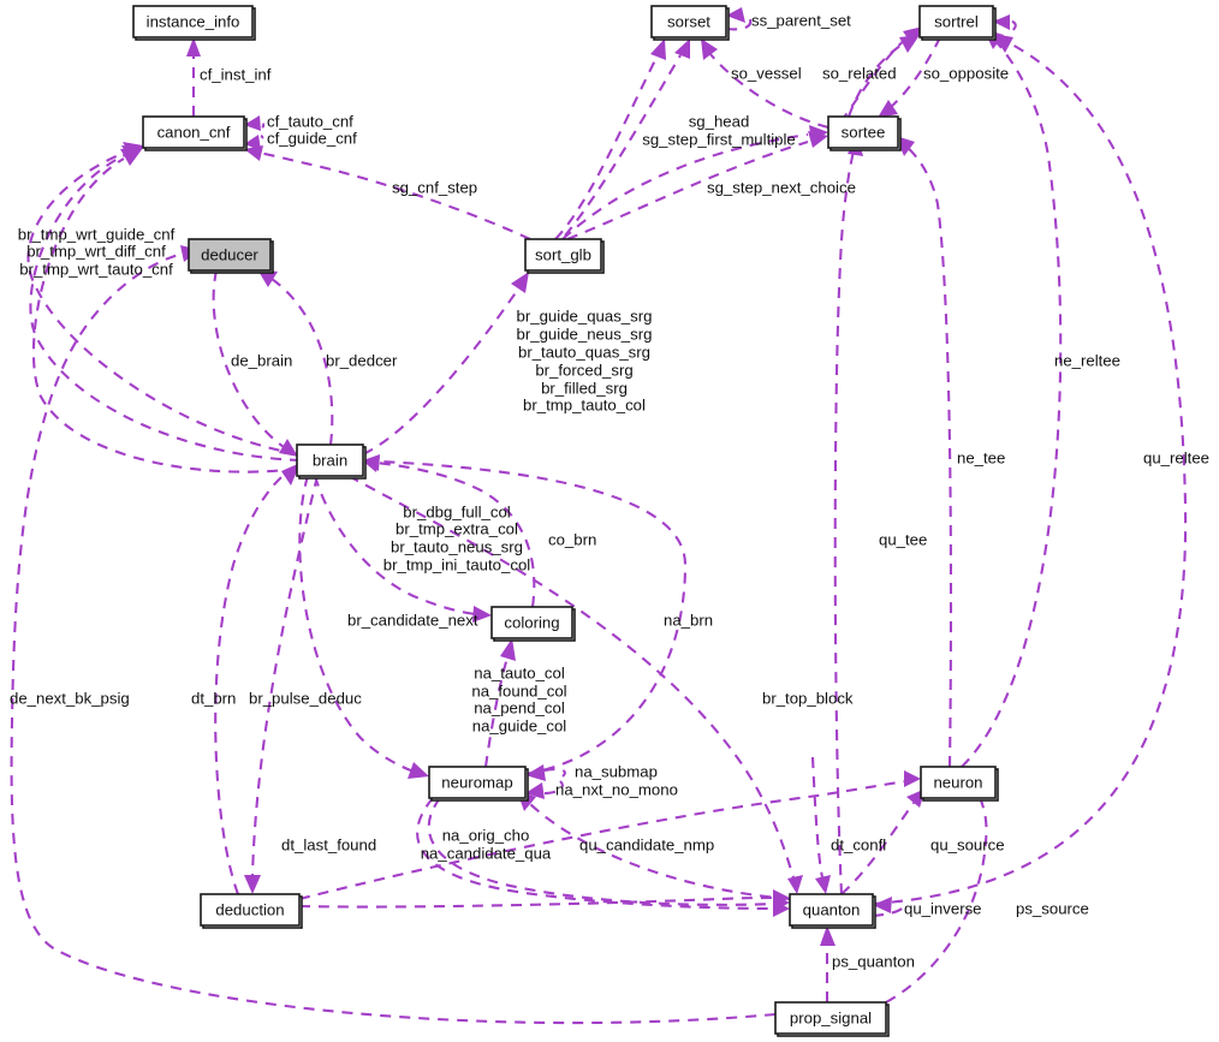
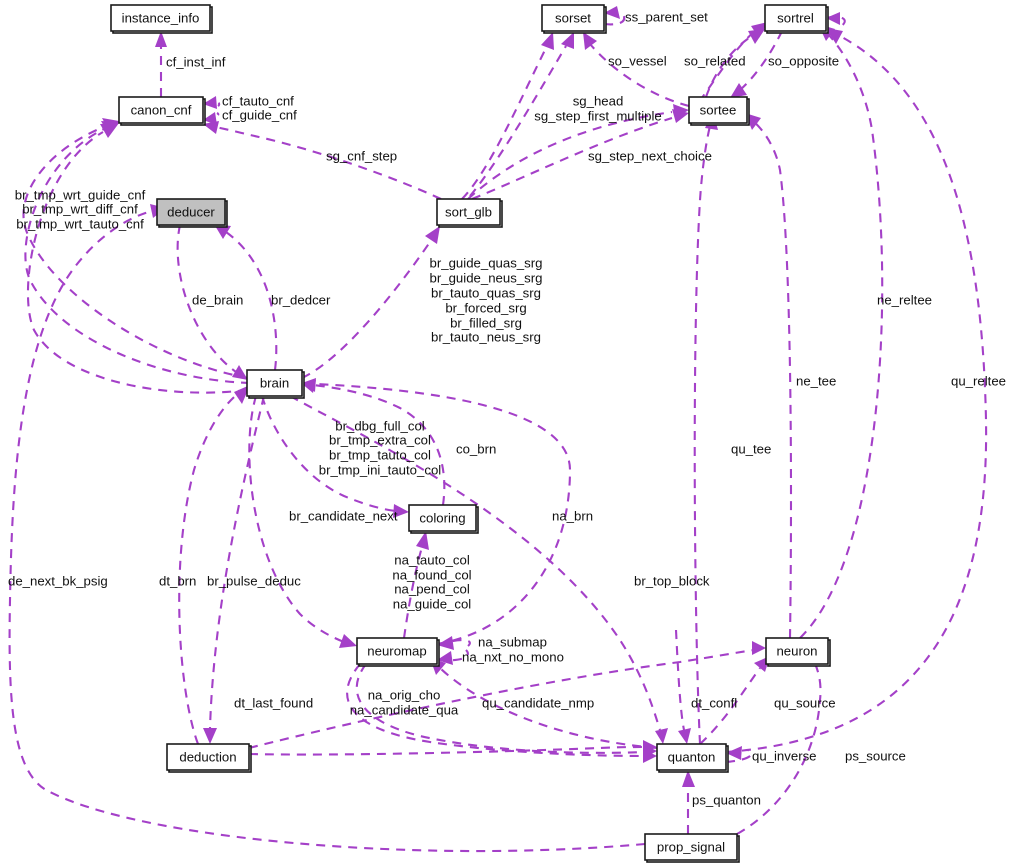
  cf_inst_inf
  cf_tauto_cnf
  cf_guide_cnf
  br_tmp_wrt_guide_cnf
  br_tmp_wrt_diff_cnf
  br_tmp_wrt_tauto_cnf
  sg_cnf_step
  ss_parent_set
  so_vessel
  so_related
  so_opposite
  sg_head
  sg_step_first_multiple
  sg_step_next_choice
  br_guide_quas_srg
  br_guide_neus_srg
  br_tauto_quas_srg
  br_forced_srg
  br_filled_srg
- br_tmp_tauto_col
+ br_tauto_neus_srg
  de_brain
  br_dedcer
  ne_reltee
  ne_tee
  qu_reltee
  br_dbg_full_col
  br_tmp_extra_col
- br_tauto_neus_srg
+ br_tmp_tauto_col
  br_tmp_ini_tauto_col
  co_brn
  qu_tee
  br_candidate_next
  na_brn
  na_tauto_col
  na_found_col
  na_pend_col
  na_guide_col
  de_next_bk_psig
  dt_brn
  br_pulse_deduc
  br_top_block
  na_submap
  na_nxt_no_mono
  na_orig_cho
  na_candidate_qua
  qu_candidate_nmp
  dt_confl
  qu_source
  dt_last_found
  qu_inverse
  ps_source
  ps_quanton
  instance_info
  canon_cnf
  deducer
  sorset
  sortrel
  sortee
  sort_glb
  brain
  coloring
  neuromap
  neuron
  deduction
  quanton
  prop_signal
